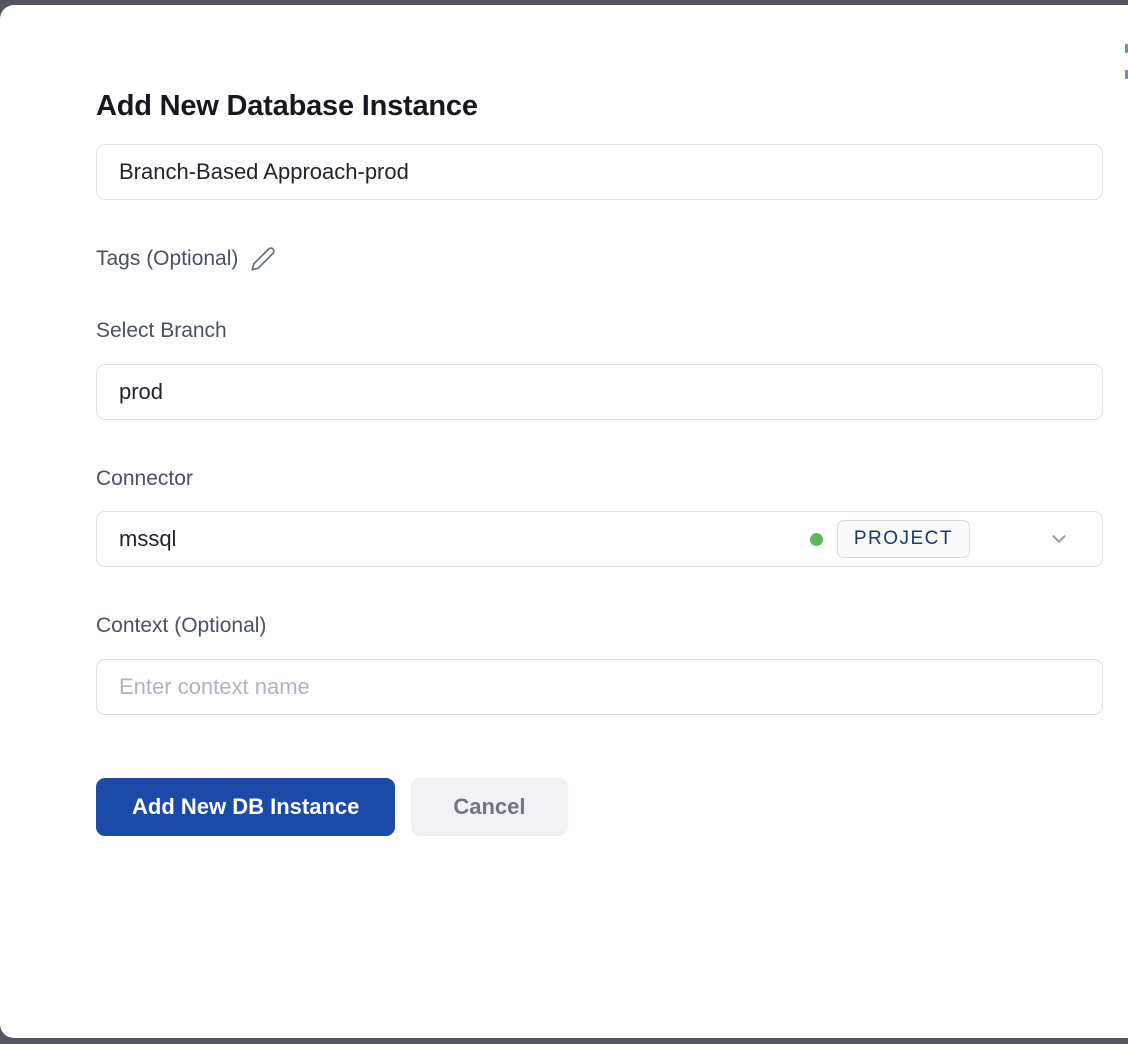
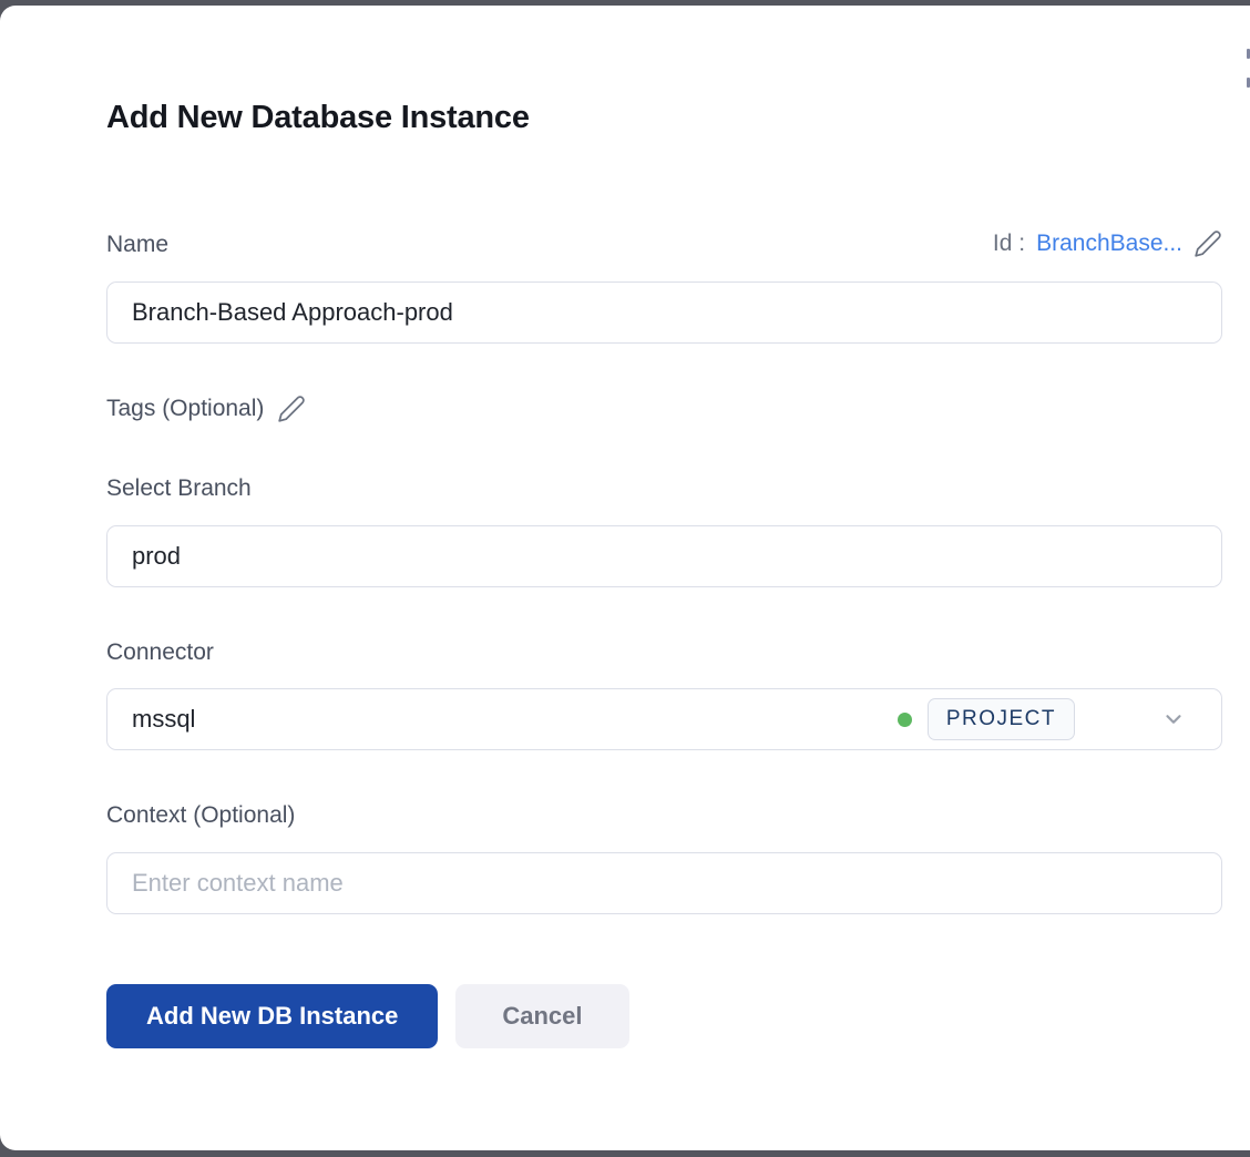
  Add New Database Instance
+ Name
+ Id :
+ BranchBase...
  Branch-Based Approach-prod
  Tags (Optional)
  Select Branch
  prod
  Connector
  mssql
  PROJECT
  Context (Optional)
  Enter context name
  Add New DB Instance
  Cancel
